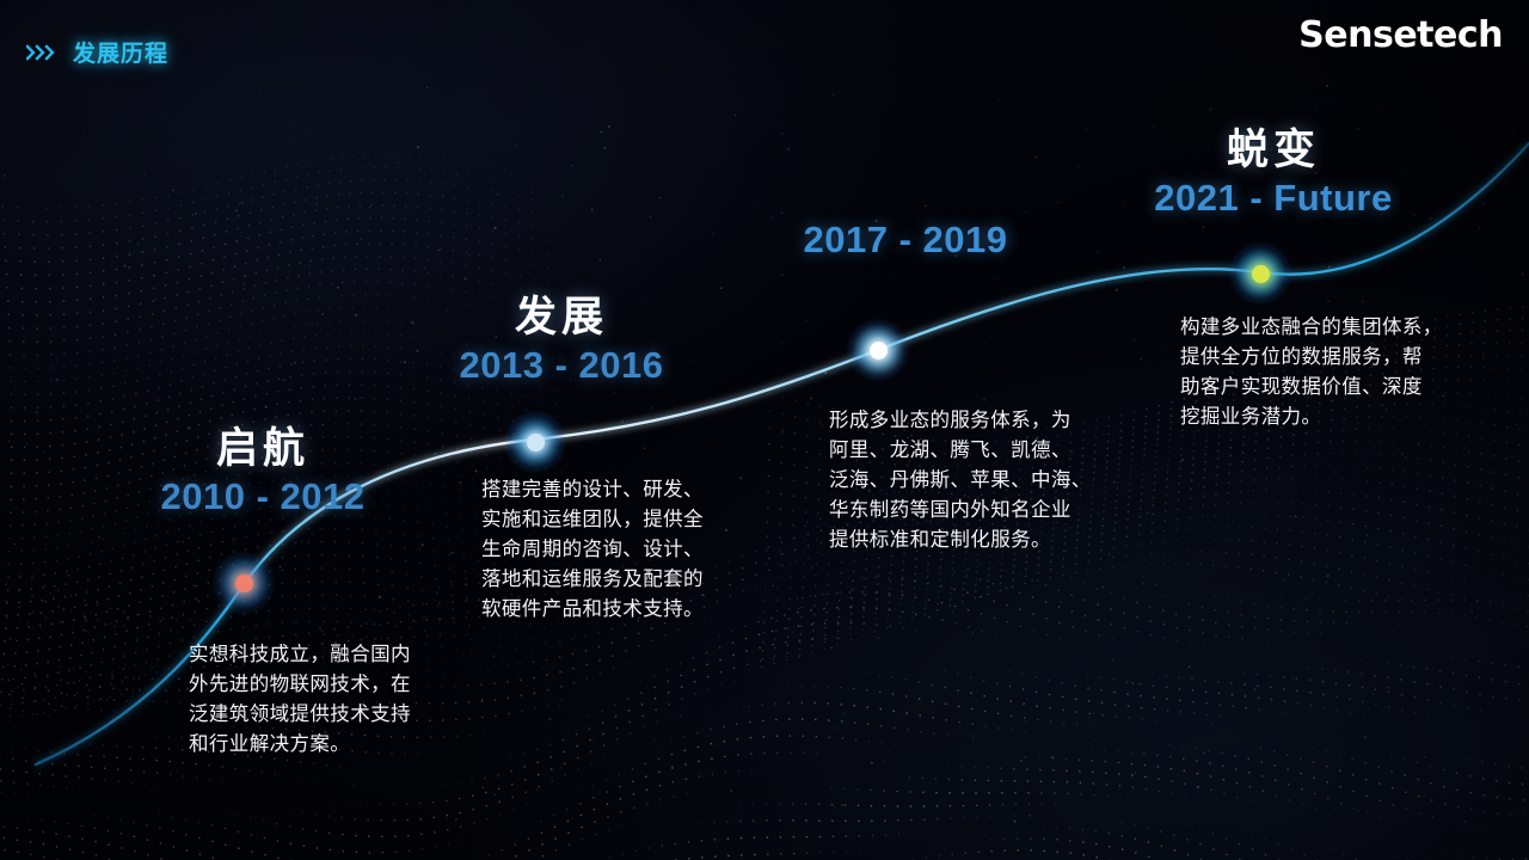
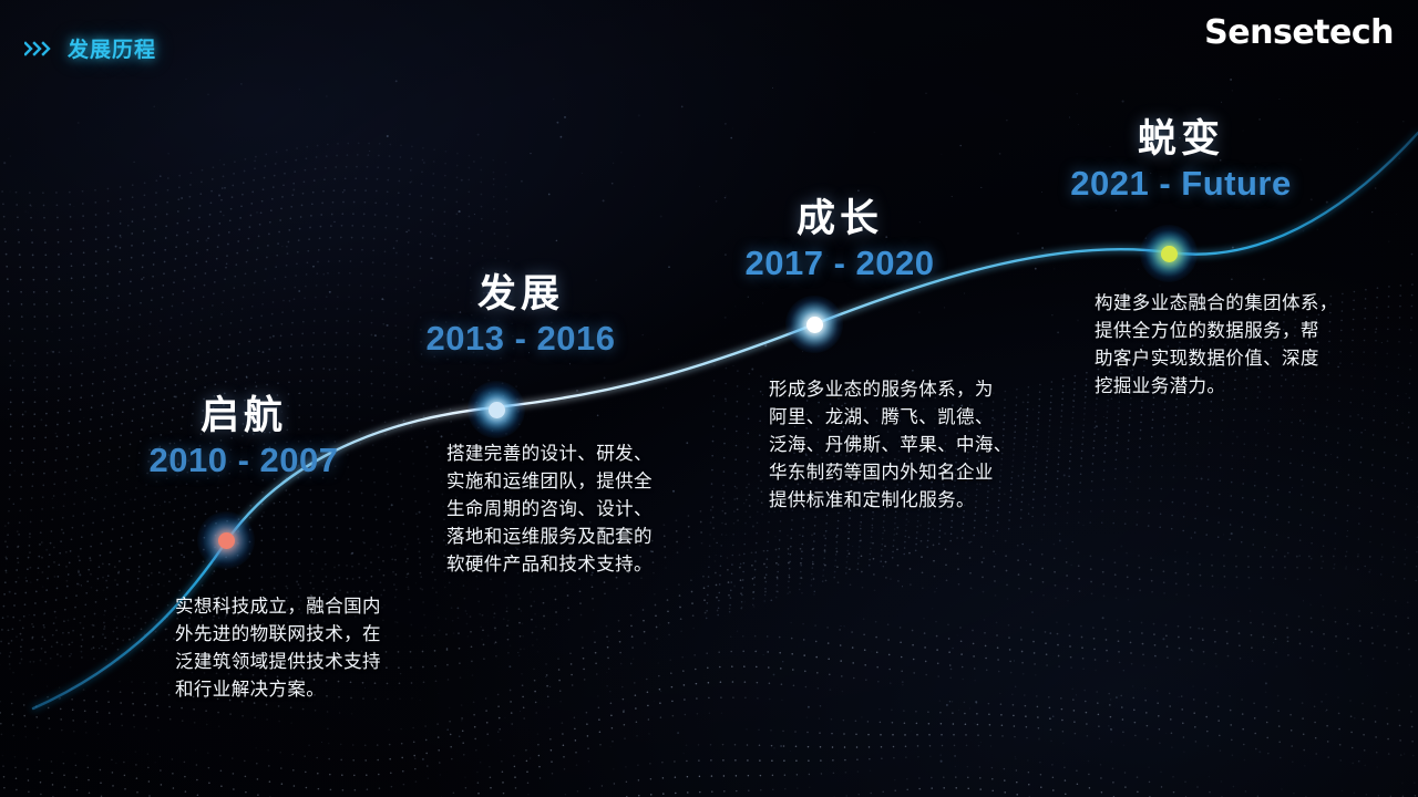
  发展历程
  Sensetech
  启航
- 2010 - 2012
+ 2010 - 2007
  实想科技成立，融合国内
  外先进的物联网技术，在
  泛建筑领域提供技术支持
  和行业解决方案。
  发展
  2013 - 2016
  搭建完善的设计、研发、
  实施和运维团队，提供全
  生命周期的咨询、设计、
  落地和运维服务及配套的
  软硬件产品和技术支持。
+ 成长
- 2017 - 2019
+ 2017 - 2020
  形成多业态的服务体系，为
  阿里、龙湖、腾飞、凯德、
  泛海、丹佛斯、苹果、中海、
  华东制药等国内外知名企业
  提供标准和定制化服务。
  蜕变
  2021 - Future
  构建多业态融合的集团体系，
  提供全方位的数据服务，帮
  助客户实现数据价值、深度
  挖掘业务潜力。
